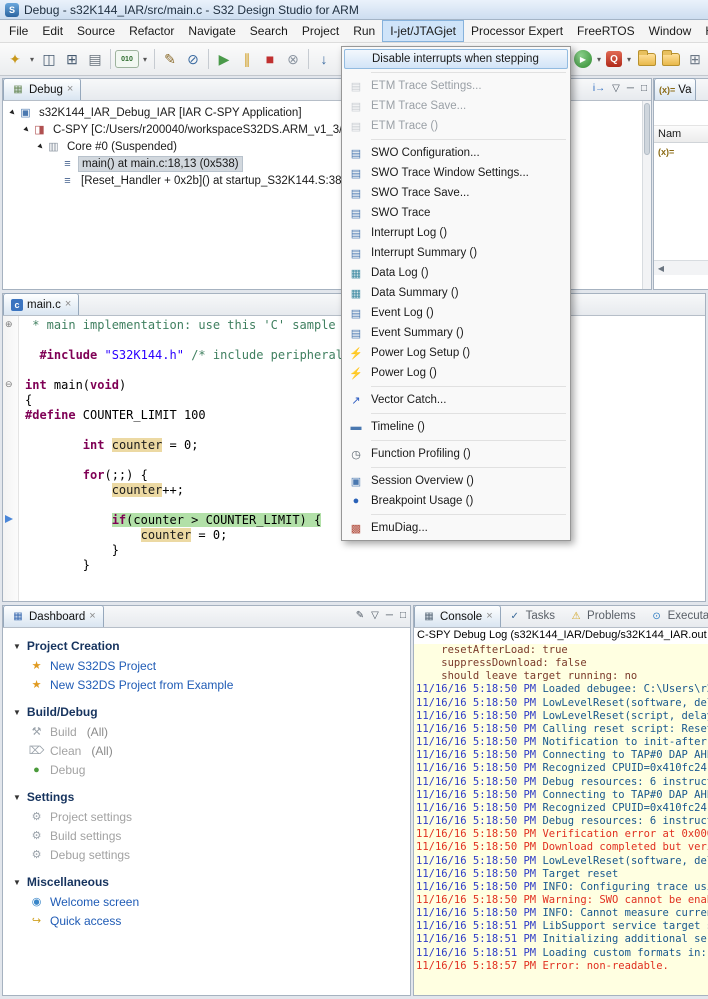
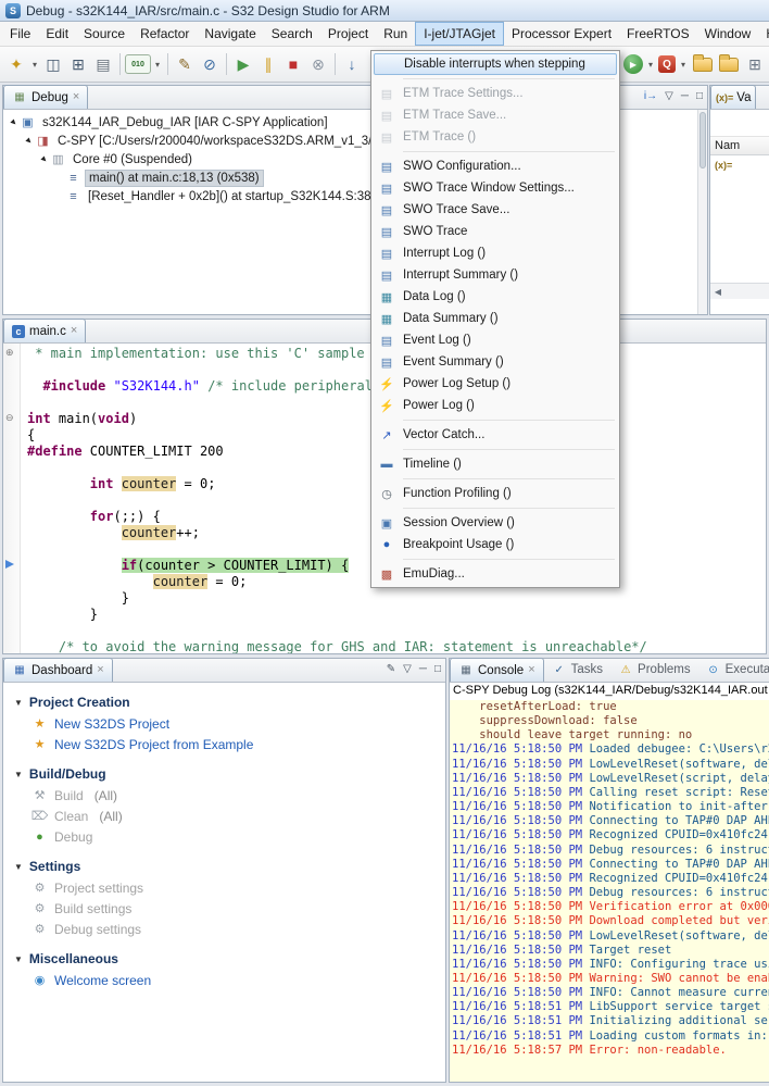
  S
  Debug - s32K144_IAR/src/main.c - S32 Design Studio for ARM
  File
  Edit
  Source
  Refactor
  Navigate
  Search
  Project
  Run
  I-jet/JTAGjet
  Processor Expert
  FreeRTOS
  Window
  ✦
  ▾
  ◫
  ⊞
  ▤
  ▾
  ✎
  ⊘
  ▶
  ∥
  ■
  ⊗
  ↓
  ▶
  ▾
  Q
  ▾
  ⊞
  ▦
  Debug
  ×
  i→
  ▽
  ─
  □
  ▣
  s32K144_IAR_Debug_IAR [IAR C-SPY Application]
  ◨
  C-SPY [C:/Users/r200040/workspaceS32DS.ARM_v1_3
  ▥
  Core #0 (Suspended)
  ≡
  main() at main.c:18,13 (0x538)
  ≡
  [Reset_Handler + 0x2b]() at startup_S32K144.S:38
  (x)=
  Va
  Nam
  (x)=
  ◀
  c
  main.c
  ×
  ⊕
  ⊖
  * main implementation: use this 'C' sample
  #include "S32K144.h" /* include peripheral
  int main(void)
  {
- #define COUNTER_LIMIT 100
+ #define COUNTER_LIMIT 200
  int counter = 0;
  for(;;) {
  counter++;
  if(counter > COUNTER_LIMIT) {
  counter = 0;
  }
  }
+ /* to avoid the warning message for GHS and IAR: statement is unreachable*/
  ▦
  Dashboard
  ×
  ✎
  ▽
  ─
  □
  ▼
  Project Creation
  ★
  New S32DS Project
  ★
  New S32DS Project from Example
  ▼
  Build/Debug
  ⚒
  Build
  (All)
  ⌦
  Clean
  (All)
  ●
  Debug
  ▼
  Settings
  ⚙
  Project settings
  ⚙
  Build settings
  ⚙
  Debug settings
  ▼
  Miscellaneous
  ◉
  Welcome screen
- ↪
- Quick access
  ▦
  Console
  ×
  ✓
  Tasks
  ⚠
  Problems
  ⊙
  C-SPY Debug Log (s32K144_IAR/Debug/s32K144_IAR.out
  resetAfterLoad: true
  suppressDownload: false
  should leave target running: no
  11/16/16 5:18:50 PM Loaded debugee: C:\Users\r
  11/16/16 5:18:50 PM LowLevelReset(software, de
  11/16/16 5:18:50 PM LowLevelReset(script, dela
  11/16/16 5:18:50 PM Calling reset script: Rese
  11/16/16 5:18:50 PM Notification to init-after
  11/16/16 5:18:50 PM Connecting to TAP#0 DAP AH
  11/16/16 5:18:50 PM Recognized CPUID=0x410fc24
  11/16/16 5:18:50 PM Debug resources: 6 instruc
  11/16/16 5:18:50 PM Connecting to TAP#0 DAP AH
  11/16/16 5:18:50 PM Recognized CPUID=0x410fc24
  11/16/16 5:18:50 PM Debug resources: 6 instruc
  11/16/16 5:18:50 PM Verification error at 0x00
  11/16/16 5:18:50 PM Download completed but ver
  11/16/16 5:18:50 PM LowLevelReset(software, de
  11/16/16 5:18:50 PM Target reset
  11/16/16 5:18:50 PM INFO: Configuring trace us
  11/16/16 5:18:50 PM Warning: SWO cannot be ena
  11/16/16 5:18:50 PM INFO: Cannot measure curre
  11/16/16 5:18:51 PM LibSupport service target
  11/16/16 5:18:51 PM Initializing additional se
  11/16/16 5:18:51 PM Loading custom formats in:
  11/16/16 5:18:57 PM Error: non-readable.
  Disable interrupts when stepping
  ▤
  ETM Trace Settings...
  ▤
  ETM Trace Save...
  ▤
  ETM Trace ()
  ▤
  SWO Configuration...
  ▤
  SWO Trace Window Settings...
  ▤
  SWO Trace Save...
  ▤
  SWO Trace
  ▤
  Interrupt Log ()
  ▤
  Interrupt Summary ()
  ▦
  Data Log ()
  ▦
  Data Summary ()
  ▤
  Event Log ()
  ▤
  Event Summary ()
  ⚡
  Power Log Setup ()
  ⚡
  Power Log ()
  ↗
  Vector Catch...
  ▬
  Timeline ()
  ◷
  Function Profiling ()
  ▣
  Session Overview ()
  ●
  Breakpoint Usage ()
  ▩
  EmuDiag...
